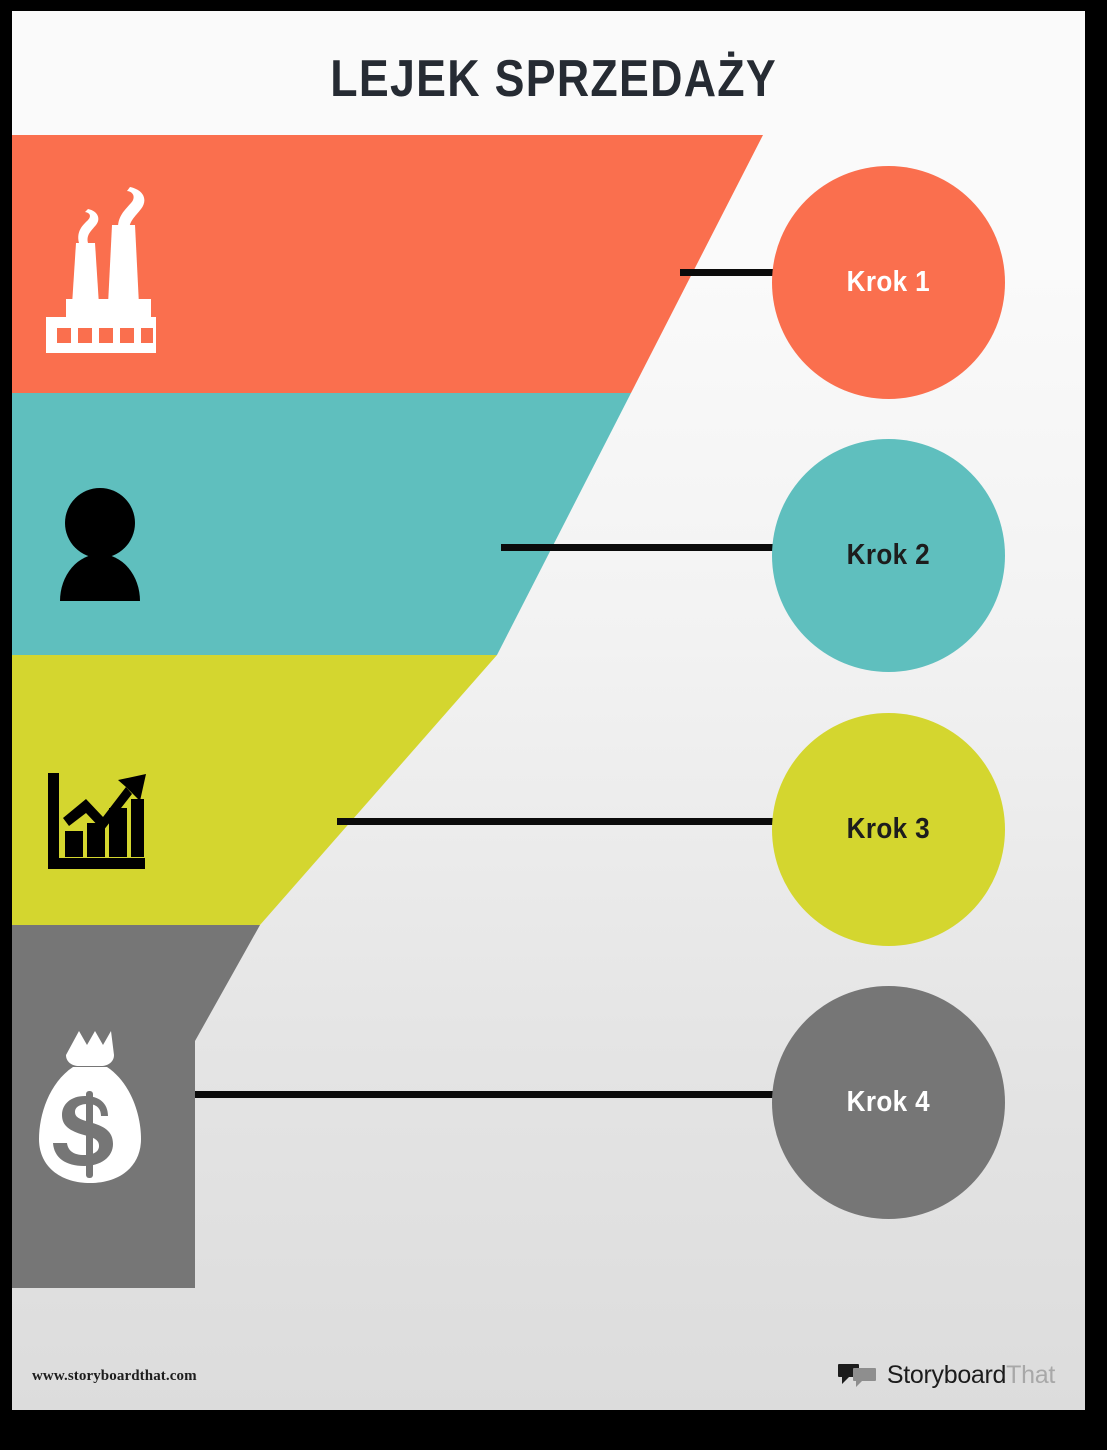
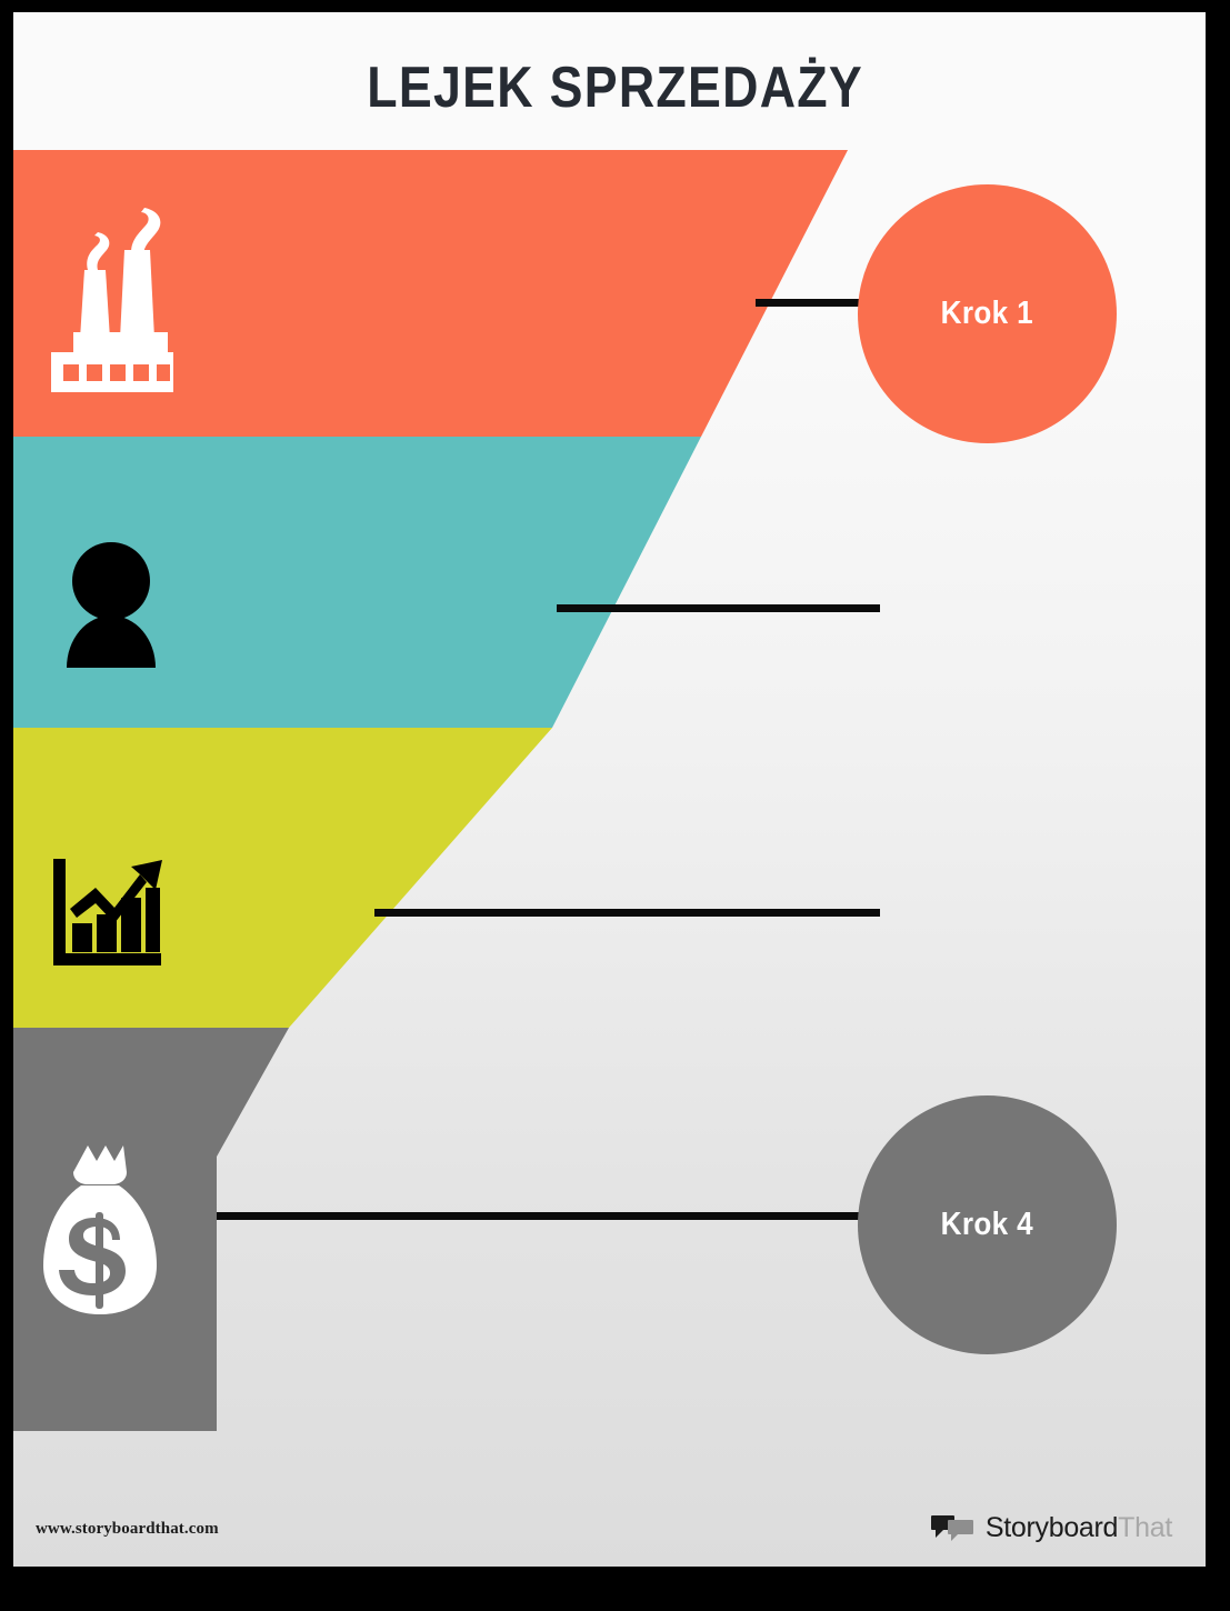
  LEJEK SPRZEDAŻY
  Krok 1
- Krok 2
- Krok 3
  Krok 4
  www.storyboardthat.com
  StoryboardThat
